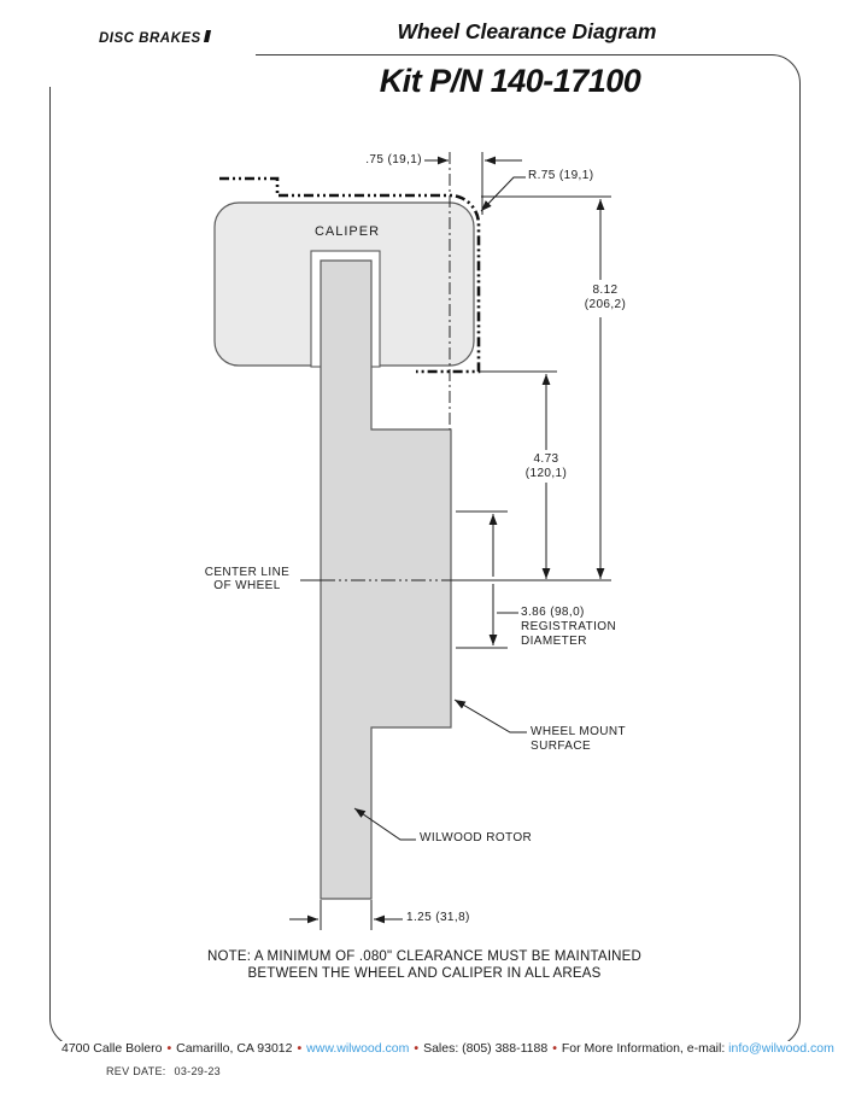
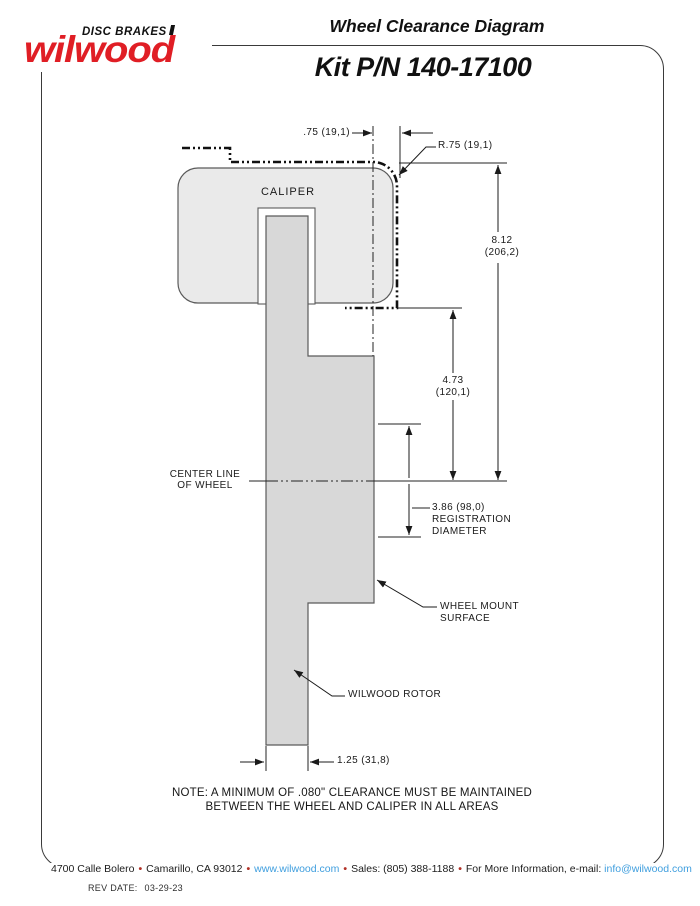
  DISC BRAKES
+ wilwood
  Wheel Clearance Diagram
  Kit P/N 140-17100
  CALIPER
  .75 (19,1)
  R.75 (19,1)
  8.12
  (206,2)
  4.73
  (120,1)
  CENTER LINE
  OF WHEEL
  3.86 (98,0)
  REGISTRATION
  DIAMETER
  WHEEL MOUNT
  SURFACE
  WILWOOD ROTOR
  1.25 (31,8)
  NOTE: A MINIMUM OF .080" CLEARANCE MUST BE MAINTAINED
  BETWEEN THE WHEEL AND CALIPER IN ALL AREAS
  4700 Calle Bolero • Camarillo, CA 93012 • www.wilwood.com • Sales: (805) 388-1188 • For More Information, e-mail: info@wilwood.com
  REV DATE: 03-29-23
